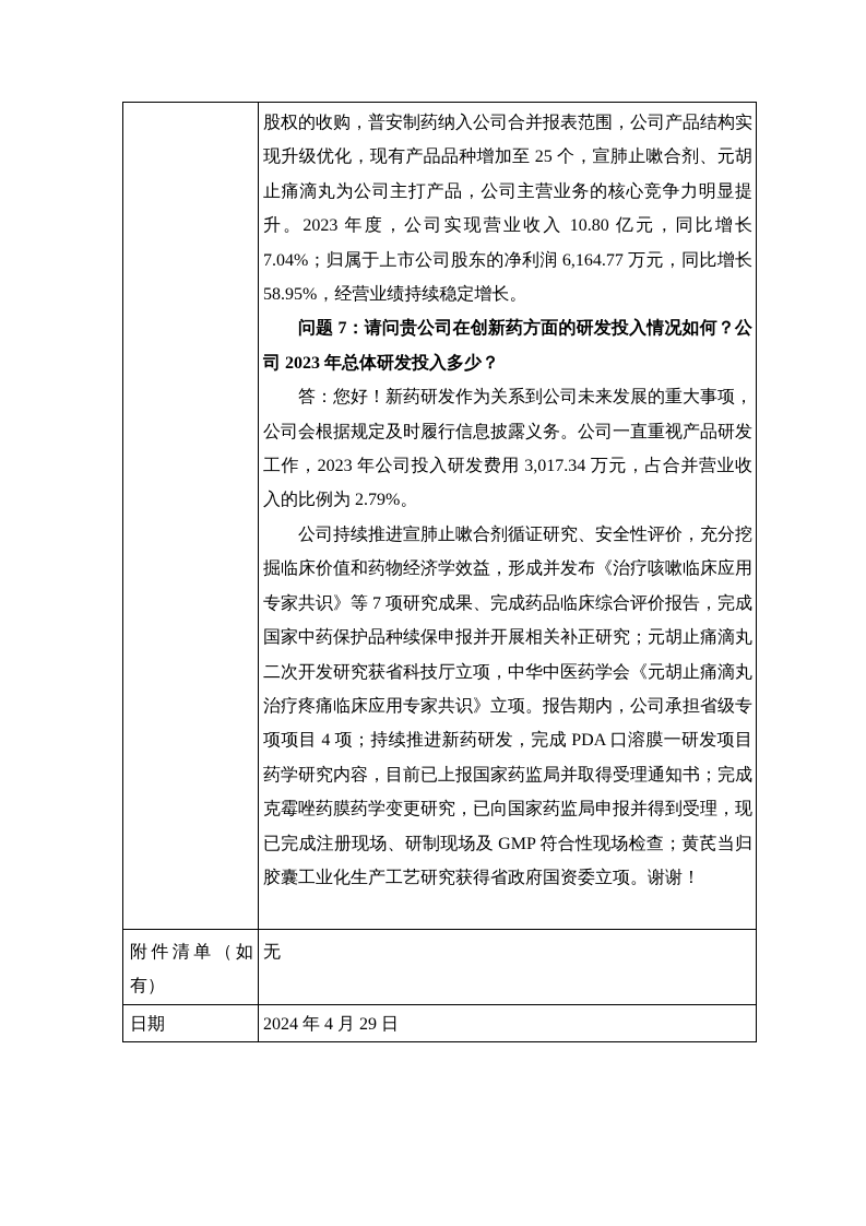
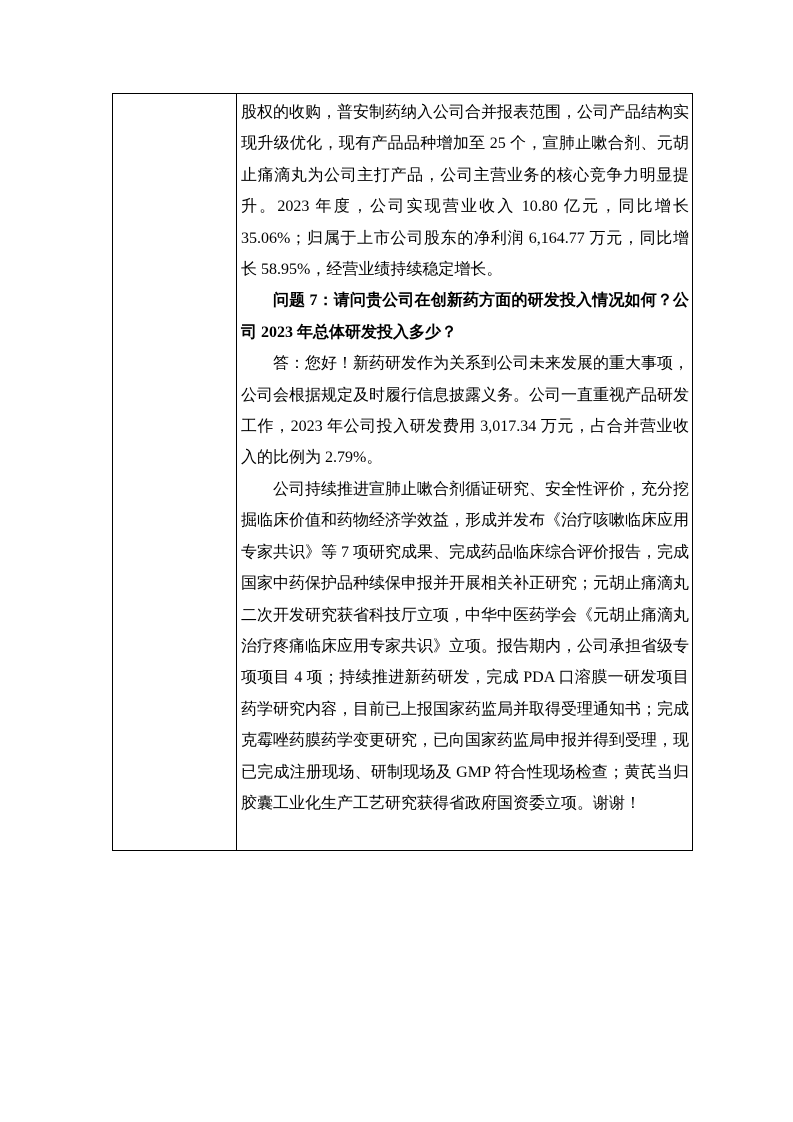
- 	股权的收购，普安制药纳入公司合并报表范围，公司产品结构实现升级优化，现有产品品种增加至 25 个，宣肺止嗽合剂、元胡止痛滴丸为公司主打产品，公司主营业务的核心竞争力明显提升。2023 年度，公司实现营业收入 10.80 亿元，同比增长 7.04%；归属于上市公司股东的净利润 6,164.77 万元，同比增长 58.95%，经营业绩持续稳定增长。 问题 7：请问贵公司在创新药方面的研发投入情况如何？公司 2023 年总体研发投入多少？ 答：您好！新药研发作为关系到公司未来发展的重大事项，公司会根据规定及时履行信息披露义务。公司一直重视产品研发工作，2023 年公司投入研发费用 3,017.34 万元，占合并营业收入的比例为 2.79%。 公司持续推进宣肺止嗽合剂循证研究、安全性评价，充分挖掘临床价值和药物经济学效益，形成并发布《治疗咳嗽临床应用专家共识》等 7 项研究成果、完成药品临床综合评价报告，完成国家中药保护品种续保申报并开展相关补正研究；元胡止痛滴丸二次开发研究获省科技厅立项，中华中医药学会《元胡止痛滴丸治疗疼痛临床应用专家共识》立项。报告期内，公司承担省级专项项目 4 项；持续推进新药研发，完成 PDA 口溶膜一研发项目药学研究内容，目前已上报国家药监局并取得受理通知书；完成克霉唑药膜药学变更研究，已向国家药监局申报并得到受理，现已完成注册现场、研制现场及 GMP 符合性现场检查；黄芪当归胶囊工业化生产工艺研究获得省政府国资委立项。谢谢！
+ 	股权的收购，普安制药纳入公司合并报表范围，公司产品结构实现升级优化，现有产品品种增加至 25 个，宣肺止嗽合剂、元胡止痛滴丸为公司主打产品，公司主营业务的核心竞争力明显提升。2023 年度，公司实现营业收入 10.80 亿元，同比增长 35.06%；归属于上市公司股东的净利润 6,164.77 万元，同比增长 58.95%，经营业绩持续稳定增长。 问题 7：请问贵公司在创新药方面的研发投入情况如何？公司 2023 年总体研发投入多少？ 答：您好！新药研发作为关系到公司未来发展的重大事项，公司会根据规定及时履行信息披露义务。公司一直重视产品研发工作，2023 年公司投入研发费用 3,017.34 万元，占合并营业收入的比例为 2.79%。 公司持续推进宣肺止嗽合剂循证研究、安全性评价，充分挖掘临床价值和药物经济学效益，形成并发布《治疗咳嗽临床应用专家共识》等 7 项研究成果、完成药品临床综合评价报告，完成国家中药保护品种续保申报并开展相关补正研究；元胡止痛滴丸二次开发研究获省科技厅立项，中华中医药学会《元胡止痛滴丸治疗疼痛临床应用专家共识》立项。报告期内，公司承担省级专项项目 4 项；持续推进新药研发，完成 PDA 口溶膜一研发项目药学研究内容，目前已上报国家药监局并取得受理通知书；完成克霉唑药膜药学变更研究，已向国家药监局申报并得到受理，现已完成注册现场、研制现场及 GMP 符合性现场检查；黄芪当归胶囊工业化生产工艺研究获得省政府国资委立项。谢谢！
- 附件清单（如有）	无
- 日期	2024 年 4 月 29 日
